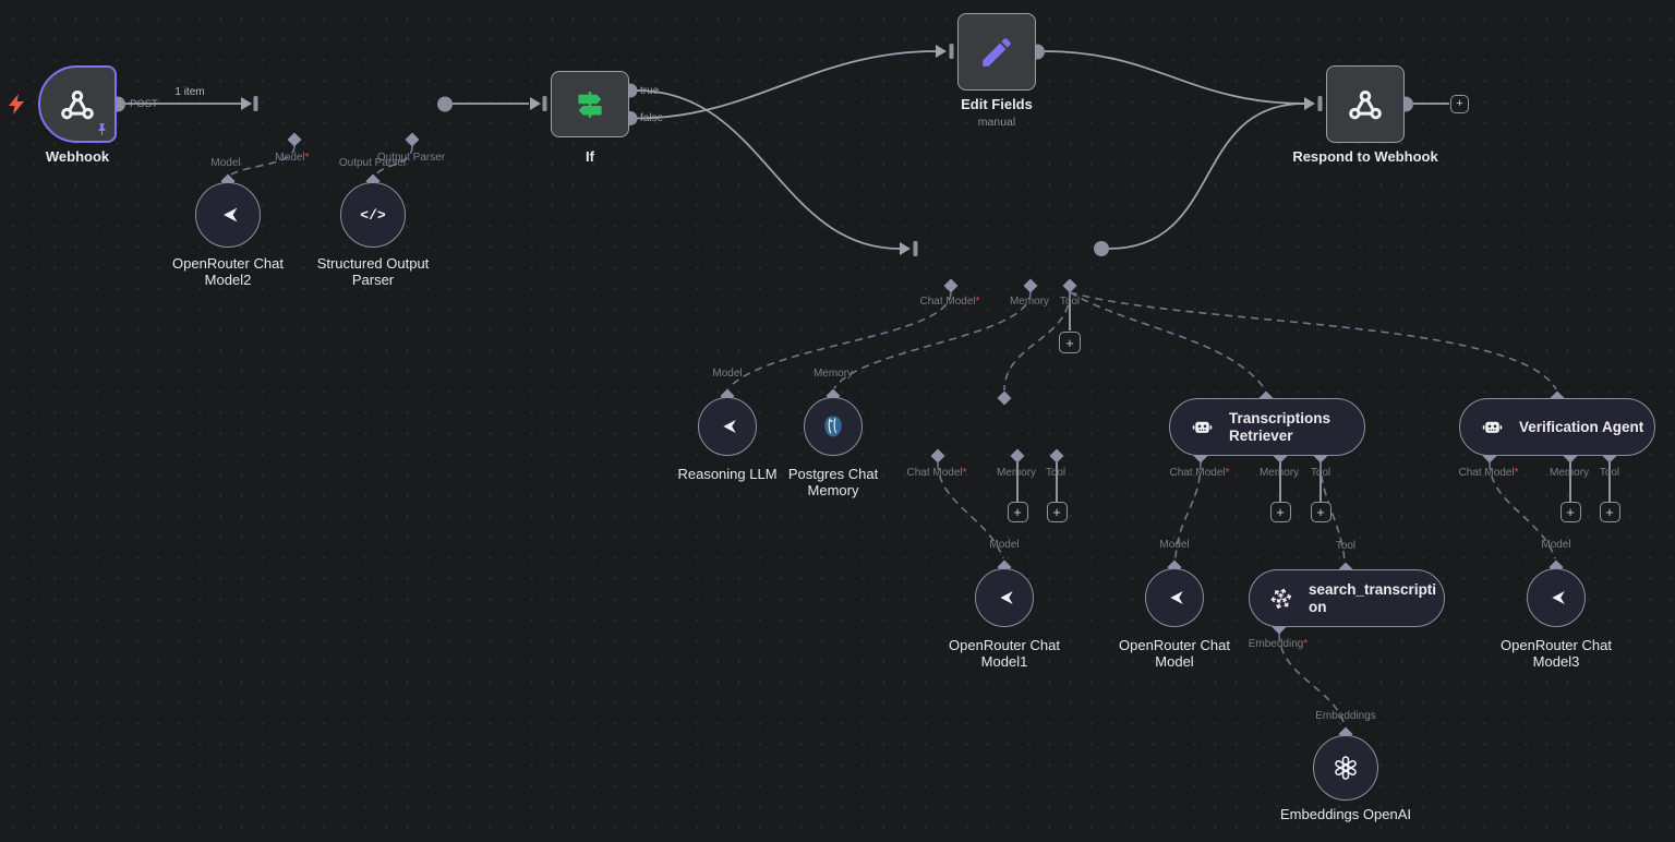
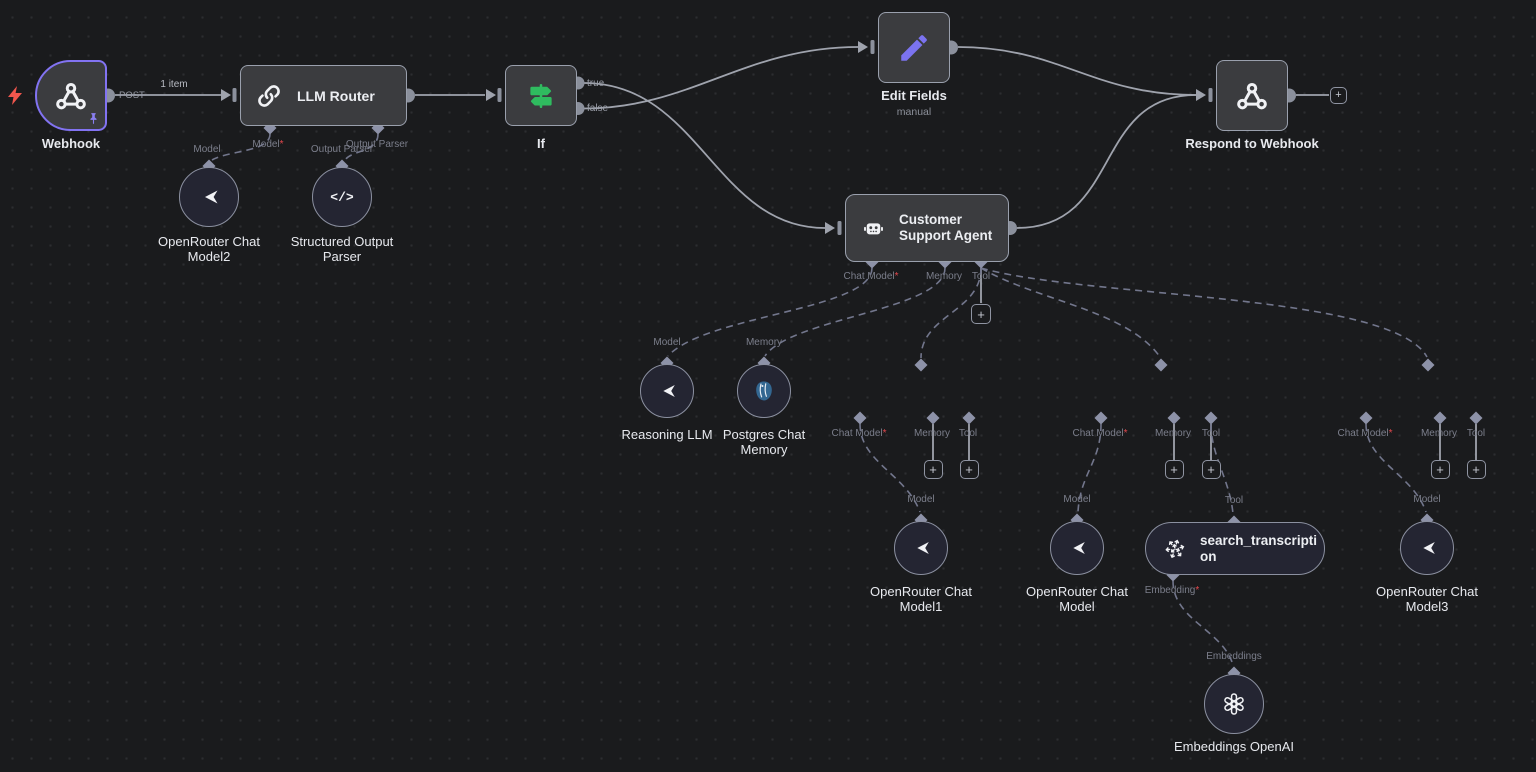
  Webhook
  POST
  1 item
+ LLM Router
  Model*
  Output Parser
  Model
  OpenRouter Chat Model2
  </>
  Output Parser
  Structured Output Parser
  If
  true
  false
  Edit Fields
  manual
  Respond to Webhook
  +
+ Customer Support Agent
  Chat Model*
  Memory
  Tool
  +
  Model
  Reasoning LLM
  Memory
  Postgres Chat Memory
  Chat Model*
  Memory
  Tool
  +
  +
- Transcriptions Retriever
  Chat Model*
  Memory
  Tool
  +
  +
- Verification Agent
  Chat Model*
  Memory
  Tool
  +
  +
  Model
  OpenRouter Chat Model1
  Model
  OpenRouter Chat Model
  search_transcription
  Tool
  Embedding*
  Model
  OpenRouter Chat Model3
  Embeddings
  Embeddings OpenAI
